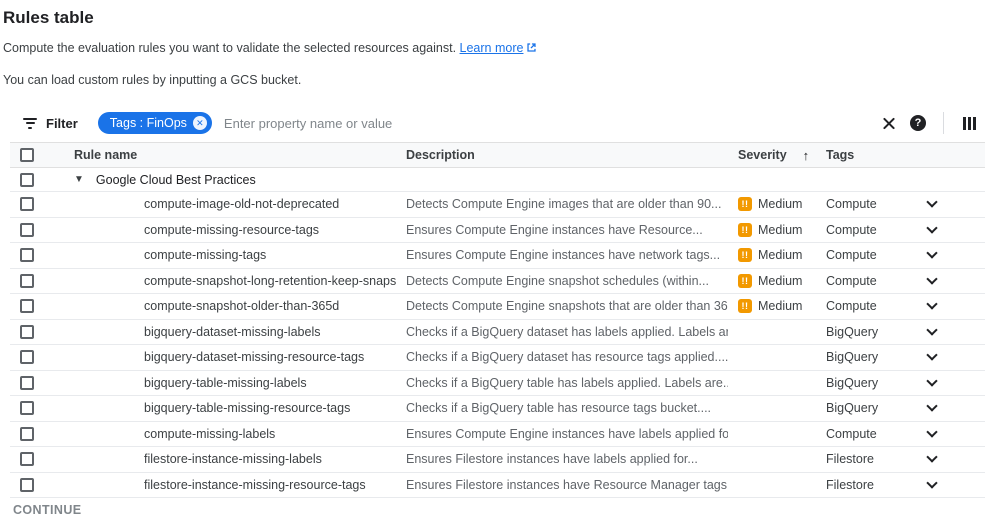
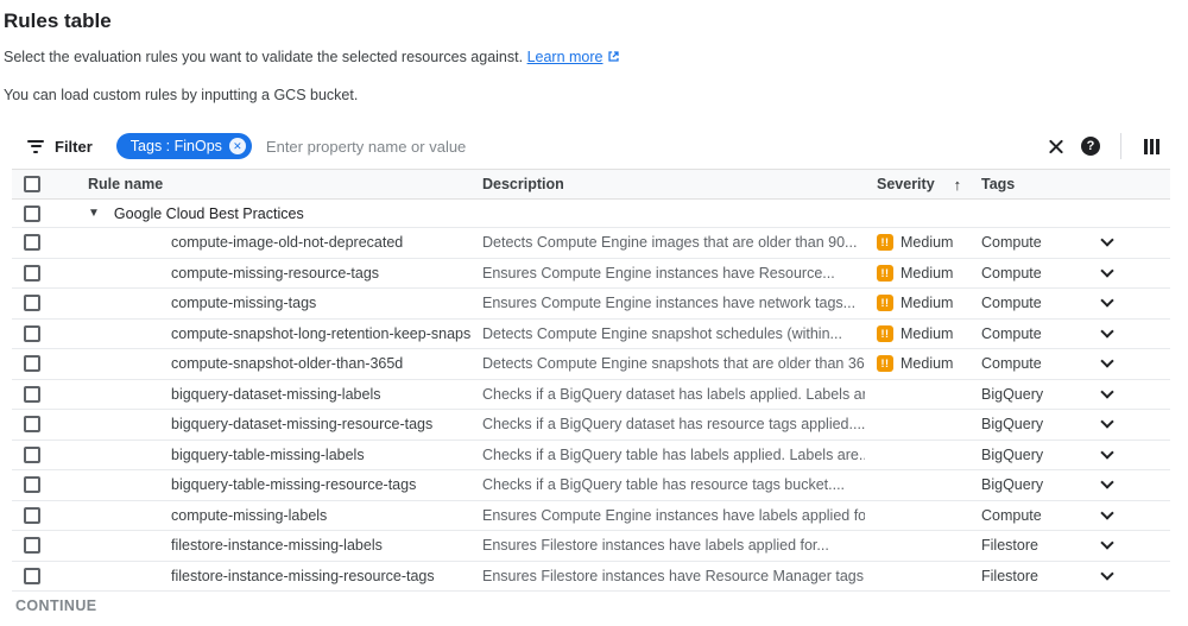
  Rules table
- Compute the evaluation rules you want to validate the selected resources against. Learn more
+ Select the evaluation rules you want to validate the selected resources against. Learn more
  You can load custom rules by inputting a GCS bucket.
  Filter
  Tags : FinOps
  ✕
  Enter property name or value
  ?
  Rule name
  Description
  Severity
  ↑
  Tags
  ▼
  Google Cloud Best Practices
  compute-image-old-not-deprecated
  Detects Compute Engine images that are older than 90...
  !!
  Medium
  Compute
  compute-missing-resource-tags
  Ensures Compute Engine instances have Resource...
  !!
  Medium
  Compute
  compute-missing-tags
  Ensures Compute Engine instances have network tags...
  !!
  Medium
  Compute
  compute-snapshot-long-retention-keep-snaps
  Detects Compute Engine snapshot schedules (within...
  !!
  Medium
  Compute
  compute-snapshot-older-than-365d
  Detects Compute Engine snapshots that are older than 36
  !!
  Medium
  Compute
  bigquery-dataset-missing-labels
  Checks if a BigQuery dataset has labels applied. Labels ar
  BigQuery
  bigquery-dataset-missing-resource-tags
  Checks if a BigQuery dataset has resource tags applied....
  BigQuery
  bigquery-table-missing-labels
  Checks if a BigQuery table has labels applied. Labels are.
  BigQuery
  bigquery-table-missing-resource-tags
  Checks if a BigQuery table has resource tags bucket....
  BigQuery
  compute-missing-labels
  Ensures Compute Engine instances have labels applied fo
  Compute
  filestore-instance-missing-labels
  Ensures Filestore instances have labels applied for...
  Filestore
  filestore-instance-missing-resource-tags
  Ensures Filestore instances have Resource Manager tags
  Filestore
  CONTINUE
